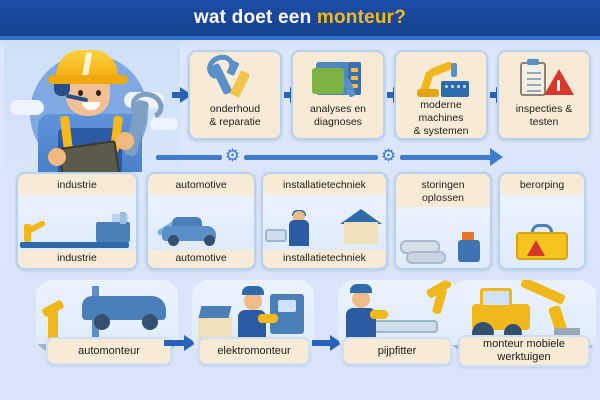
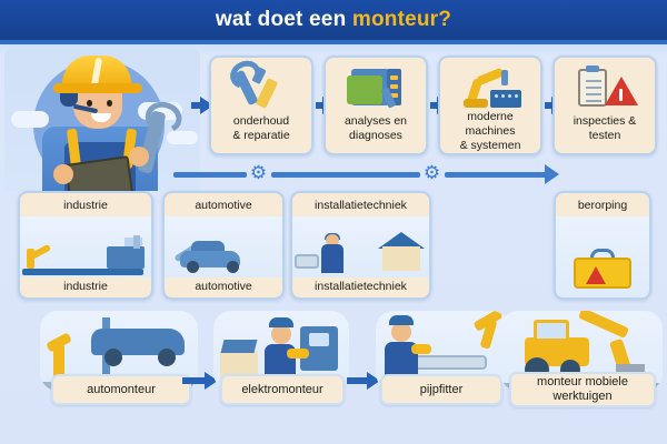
  wat doet een monteur?
  onderhoud
  & reparatie
  analyses en
  diagnoses
  moderne machines
  & systemen
  inspecties &
  testen
  ⚙
  ⚙
  industrie
  industrie
  automotive
  automotive
  installatietechniek
  installatietechniek
- storingen
- oplossen
  berorping
  automonteur
  elektromonteur
  pijpfitter
  monteur mobiele
  werktuigen
